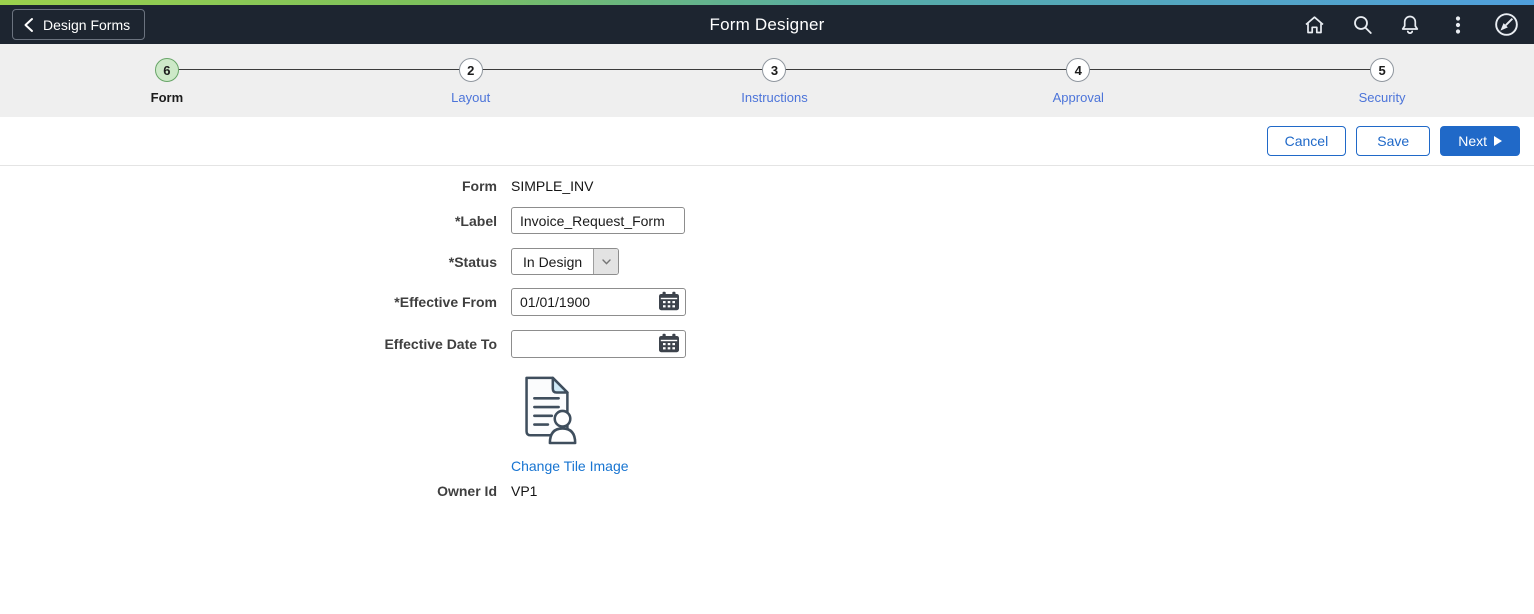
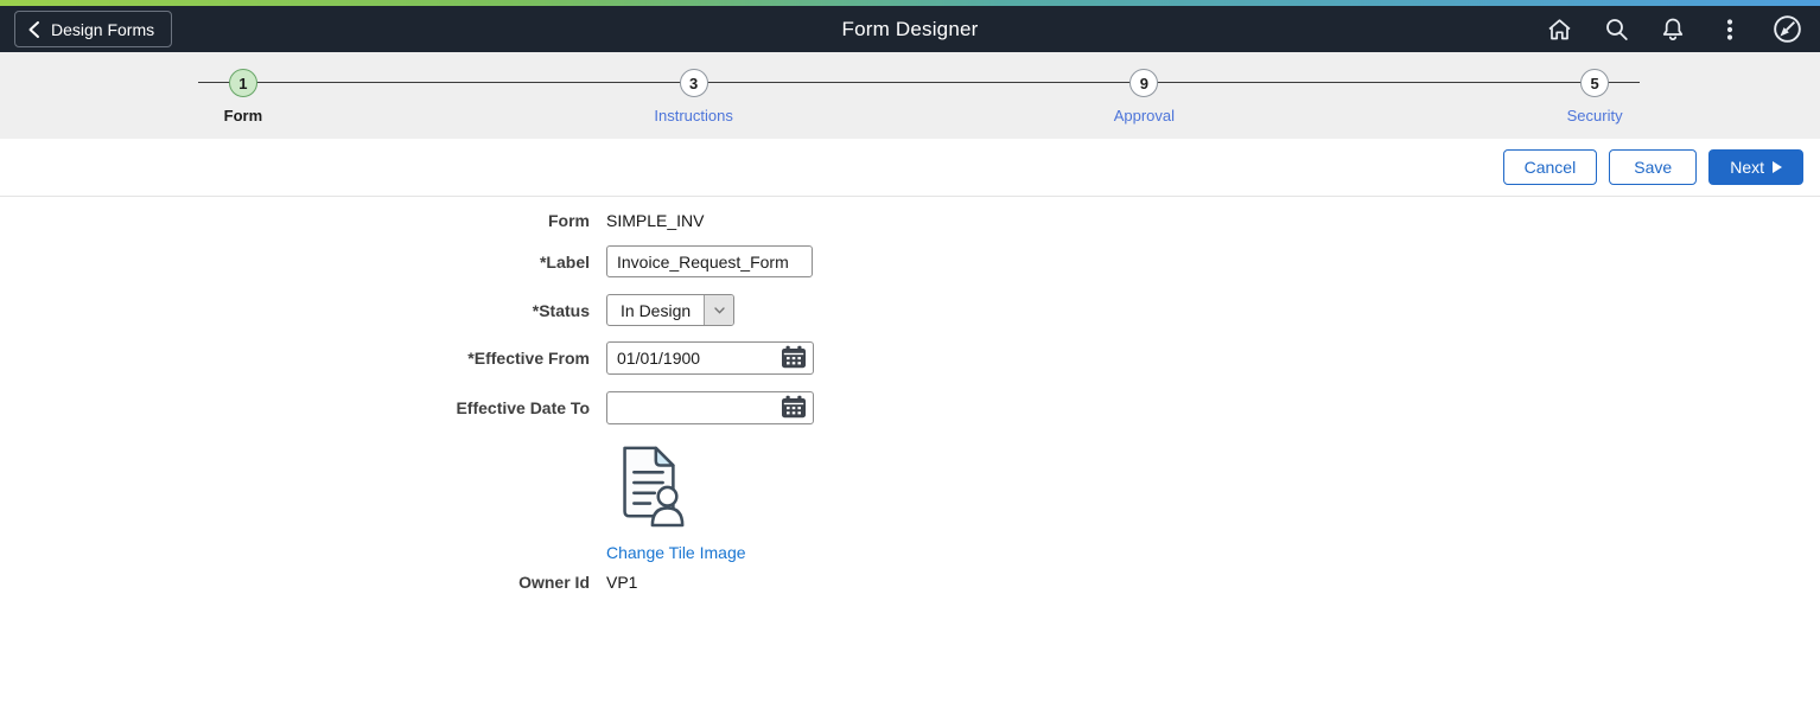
  Design Forms
  Form Designer
- 6
+ 1
  Form
- 2
- Layout
  3
  Instructions
- 4
+ 9
  Approval
  5
  Security
  Cancel
  Save
  Next
  Form
  SIMPLE_INV
  *Label
  Invoice_Request_Form
  *Status
  In Design
  *Effective From
  01/01/1900
  Effective Date To
  Change Tile Image
  Owner Id
  VP1
